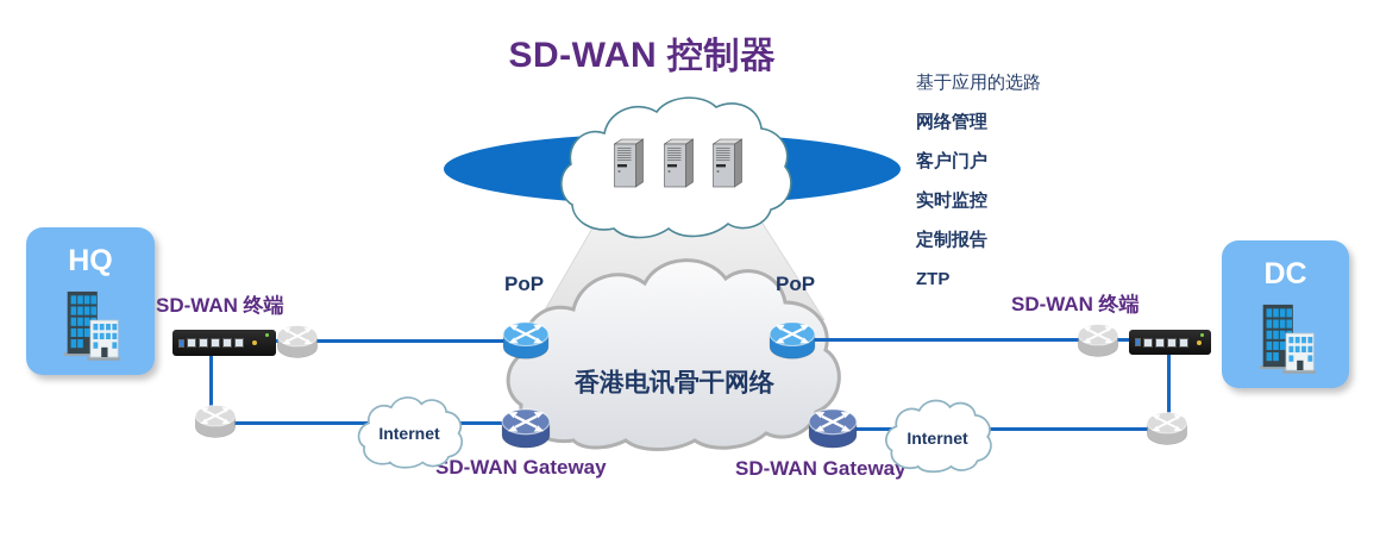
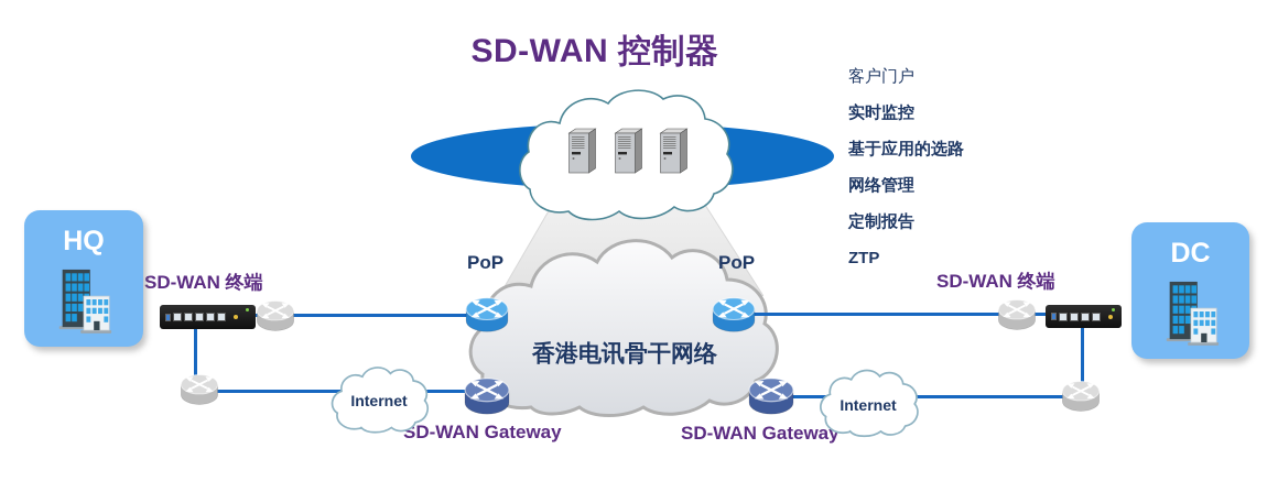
  SD-WAN 控制器
  香港电讯骨干网络
- 基于应用的选路
+ 客户门户
- 网络管理
+ 实时监控
- 客户门户
+ 基于应用的选路
- 实时监控
+ 网络管理
  定制报告
  ZTP
  Internet
  Internet
  HQ
  DC
  SD-WAN 终端
  SD-WAN 终端
  PoP
  PoP
  SD-WAN Gateway
  SD-WAN Gateway
